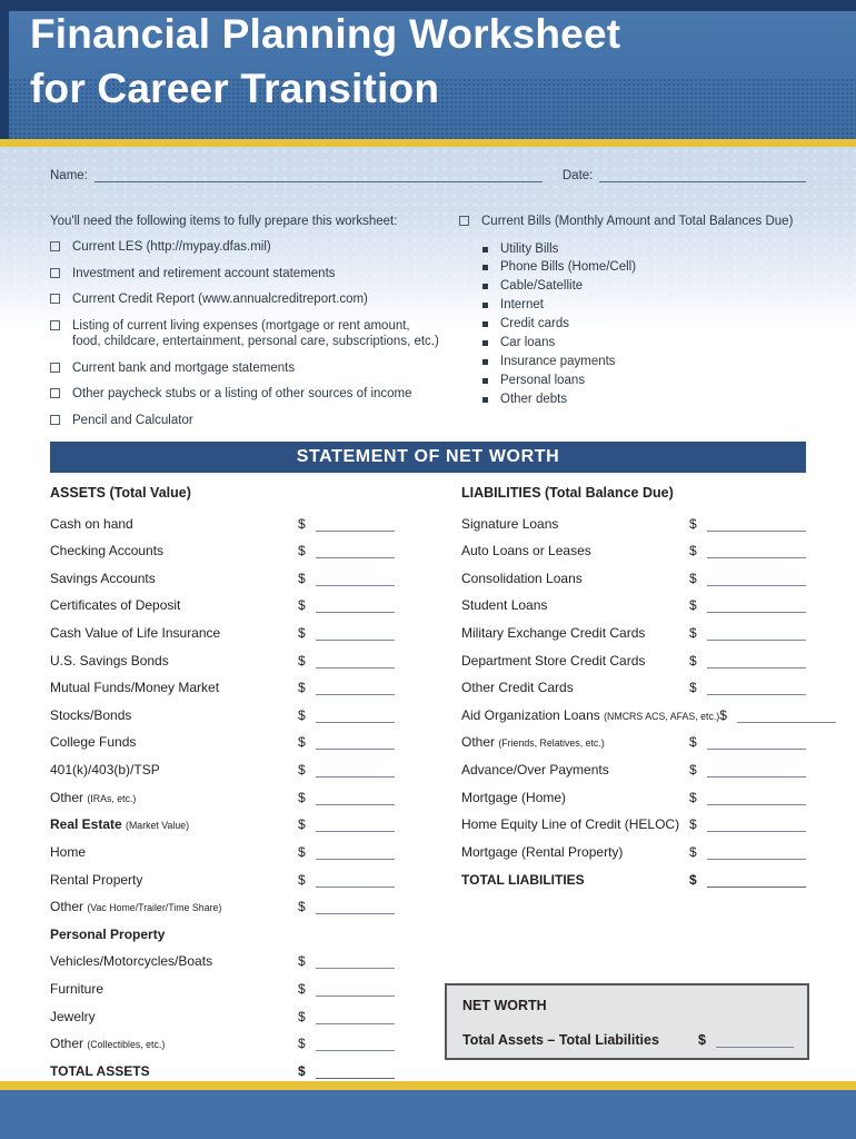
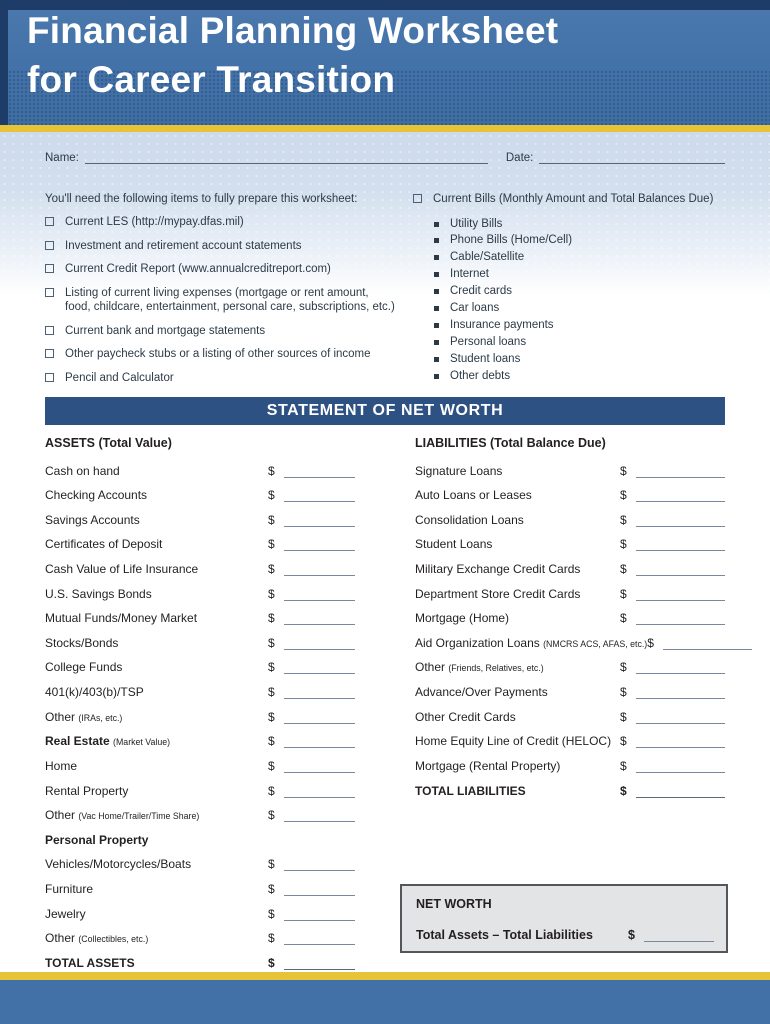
  Financial Planning Worksheet
  for Career Transition
  Name:
  Date:
  You'll need the following items to fully prepare this worksheet:
  Current LES (http://mypay.dfas.mil)
  Investment and retirement account statements
  Current Credit Report (www.annualcreditreport.com)
  Listing of current living expenses (mortgage or rent amount, food, childcare, entertainment, personal care, subscriptions, etc.)
  Current bank and mortgage statements
  Other paycheck stubs or a listing of other sources of income
  Pencil and Calculator
  Current Bills (Monthly Amount and Total Balances Due)
  Utility Bills
  Phone Bills (Home/Cell)
  Cable/Satellite
  Internet
  Credit cards
  Car loans
  Insurance payments
  Personal loans
+ Student loans
  Other debts
  STATEMENT OF NET WORTH
  ASSETS (Total Value)
  Cash on hand
  $
  Checking Accounts
  $
  Savings Accounts
  $
  Certificates of Deposit
  $
  Cash Value of Life Insurance
  $
  U.S. Savings Bonds
  $
  Mutual Funds/Money Market
  $
  Stocks/Bonds
  $
  College Funds
  $
  401(k)/403(b)/TSP
  $
  Other (IRAs, etc.)
  $
  Real Estate (Market Value)
  $
  Home
  $
  Rental Property
  $
  Other (Vac Home/Trailer/Time Share)
  $
  Personal Property
  Vehicles/Motorcycles/Boats
  $
  Furniture
  $
  Jewelry
  $
  Other (Collectibles, etc.)
  $
  TOTAL ASSETS
  $
  LIABILITIES (Total Balance Due)
  Signature Loans
  $
  Auto Loans or Leases
  $
  Consolidation Loans
  $
  Student Loans
  $
  Military Exchange Credit Cards
  $
  Department Store Credit Cards
  $
- Other Credit Cards
+ Mortgage (Home)
  $
  Aid Organization Loans (NMCRS ACS, AFAS, etc.)
  $
  Other (Friends, Relatives, etc.)
  $
  Advance/Over Payments
  $
- Mortgage (Home)
+ Other Credit Cards
  $
  Home Equity Line of Credit (HELOC)
  $
  Mortgage (Rental Property)
  $
  TOTAL LIABILITIES
  $
  NET WORTH
  Total Assets – Total Liabilities
  $
